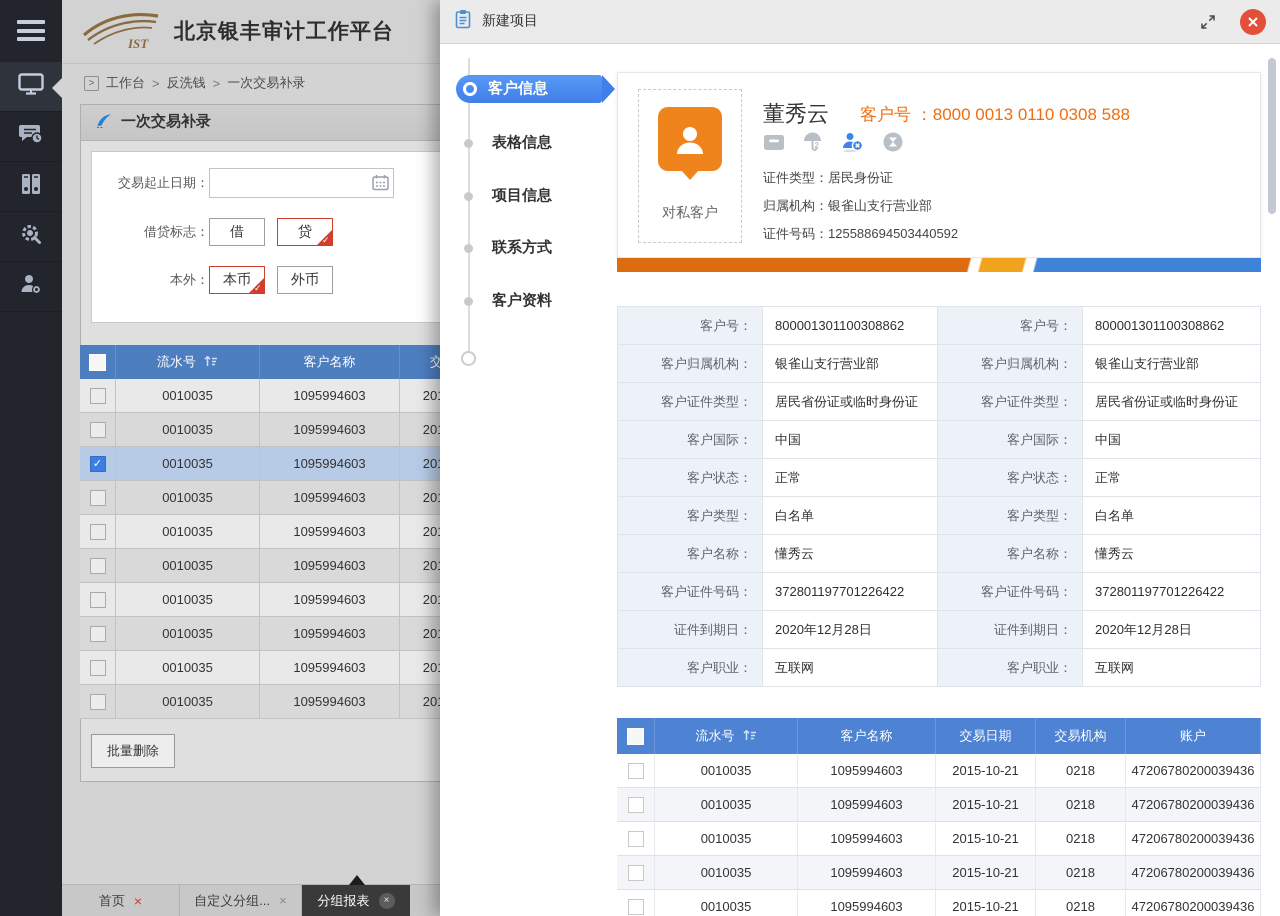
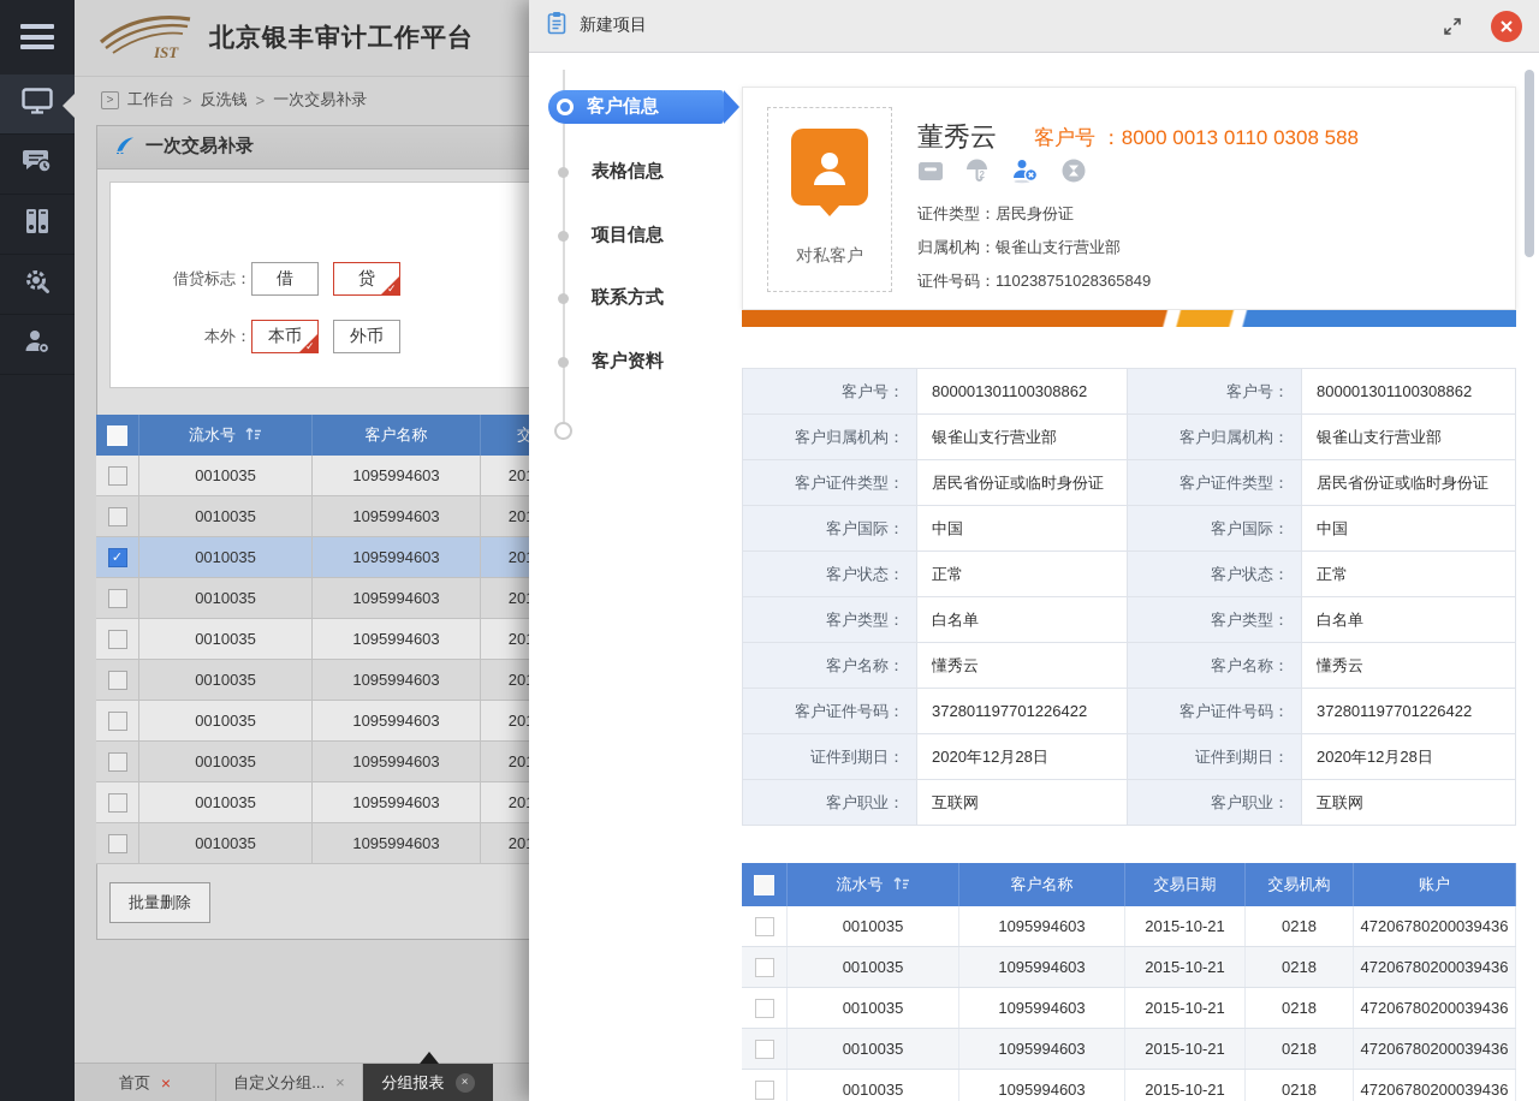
  IST
  北京银丰审计工作平台
  >
  工作台
  >
  反洗钱
  >
  一次交易补录
  一次交易补录
- 交易起止日期：
  借贷标志：
  借
  贷
  ✓
  本外：
  本币
  ✓
  外币
  流水号
  客户名称
  0010035
  1095994603
  0010035
  1095994603
  ✓
  0010035
  1095994603
  0010035
  1095994603
  0010035
  1095994603
  0010035
  1095994603
  0010035
  1095994603
  0010035
  1095994603
  0010035
  1095994603
  0010035
  1095994603
  批量删除
  首页
  ×
  自定义分组...
  ×
  分组报表
  ×
  新建项目
  客户信息
  表格信息
  项目信息
  联系方式
  客户资料
  对私客户
  董秀云
  客户号 ：8000 0013 0110 0308 588
  2
  证件类型：居民身份证
  归属机构：银雀山支行营业部
- 证件号码：125588694503440592
+ 证件号码：110238751028365849
  客户号：
  800001301100308862
  客户号：
  800001301100308862
  客户归属机构：
  银雀山支行营业部
  客户归属机构：
  银雀山支行营业部
  客户证件类型：
  居民省份证或临时身份证
  客户证件类型：
  居民省份证或临时身份证
  客户国际：
  中国
  客户国际：
  中国
  客户状态：
  正常
  客户状态：
  正常
  客户类型：
  白名单
  客户类型：
  白名单
  客户名称：
  懂秀云
  客户名称：
  懂秀云
  客户证件号码：
  372801197701226422
  客户证件号码：
  372801197701226422
  证件到期日：
  2020年12月28日
  证件到期日：
  2020年12月28日
  客户职业：
  互联网
  客户职业：
  互联网
  流水号
  客户名称
  交易日期
  交易机构
  账户
  0010035
  1095994603
  2015-10-21
  0218
  47206780200039436
  0010035
  1095994603
  2015-10-21
  0218
  47206780200039436
  0010035
  1095994603
  2015-10-21
  0218
  47206780200039436
  0010035
  1095994603
  2015-10-21
  0218
  47206780200039436
  0010035
  1095994603
  2015-10-21
  0218
  47206780200039436
